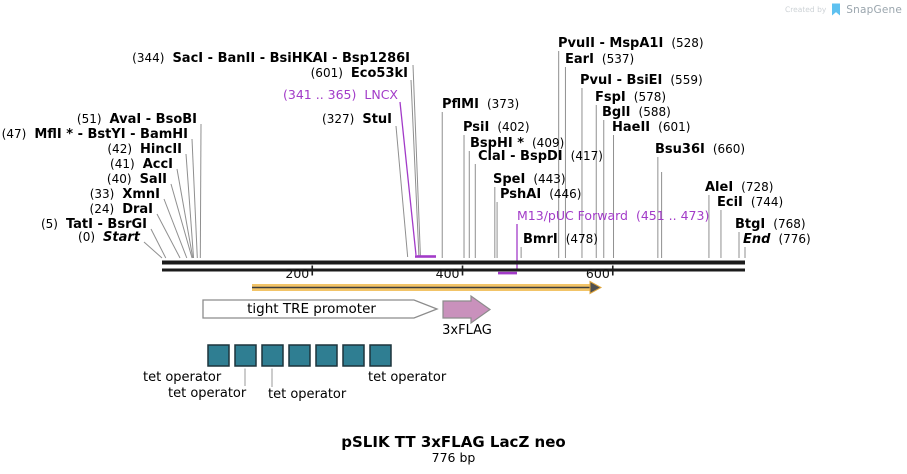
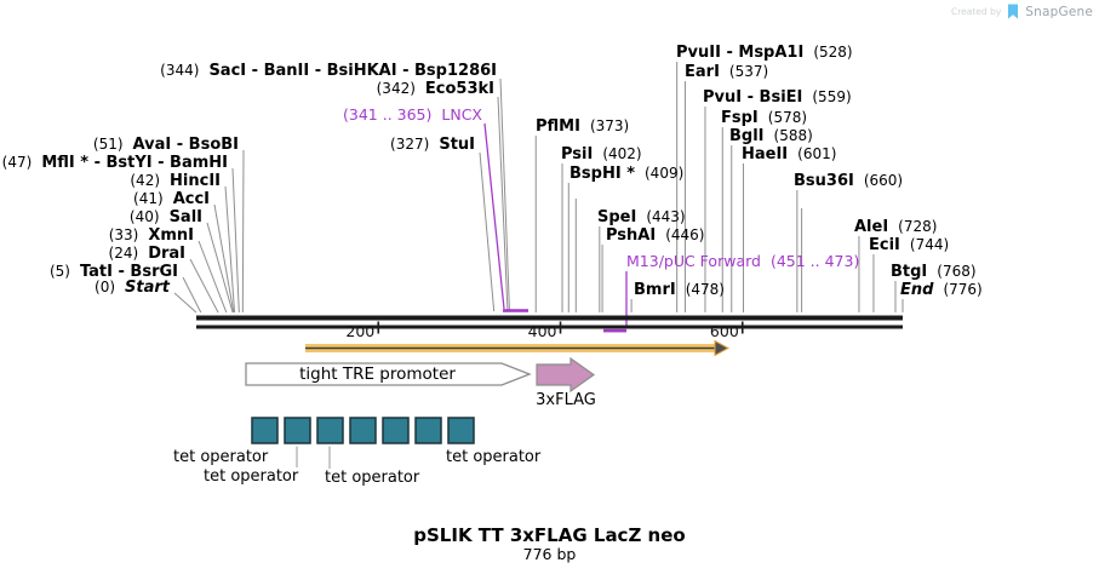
  tight TRE promoter
  3xFLAG
  200
  400
  600
  tet operator
  tet operator
  tet operator
  tet operator
  (51) AvaI - BsoBI
  (47) MflI * - BstYI - BamHI
  (42) HincII
  (41) AccI
  (40) SalI
  (33) XmnI
  (24) DraI
  (5) TatI - BsrGI
  (0) Start
  (344) SacI - BanII - BsiHKAI - Bsp1286I
- (601) Eco53kI
+ (342) Eco53kI
  (341 .. 365) LNCX
  (327) StuI
  PflMI (373)
  PsiI (402)
  BspHI * (409)
- ClaI - BspDI (417)
  SpeI (443)
  PshAI (446)
  M13/pUC Forward (451 .. 473)
  BmrI (478)
  PvuII - MspA1I (528)
  EarI (537)
  PvuI - BsiEI (559)
  FspI (578)
  BglI (588)
  HaeII (601)
  Bsu36I (660)
  AleI (728)
  EciI (744)
  BtgI (768)
  End (776)
  pSLIK TT 3xFLAG LacZ neo
  776 bp
  Created by
  SnapGene
